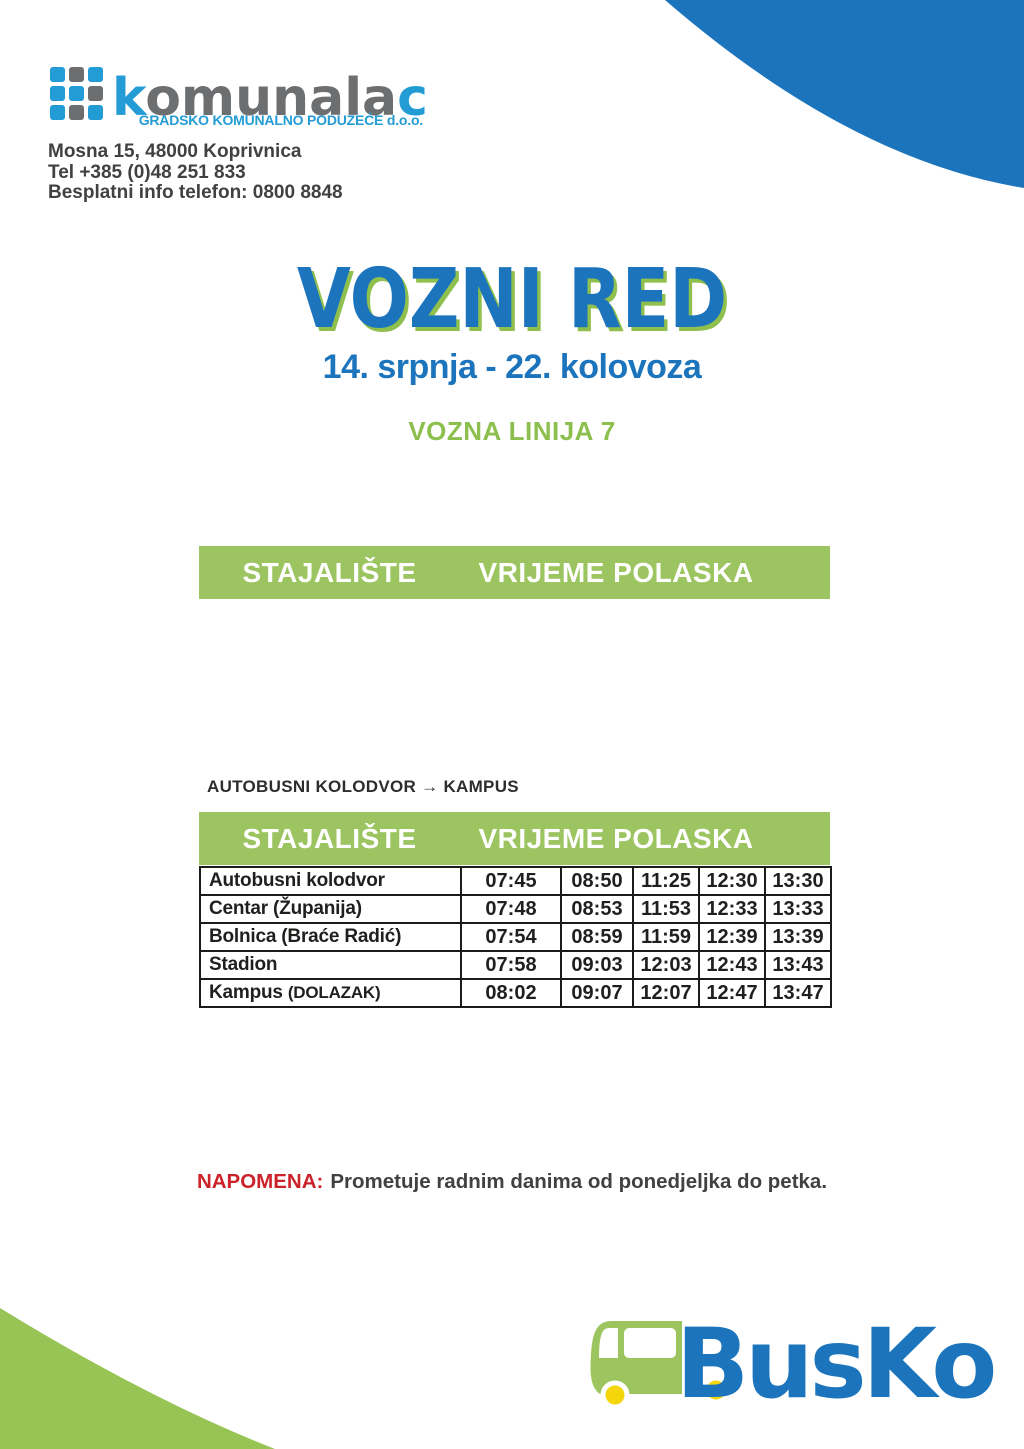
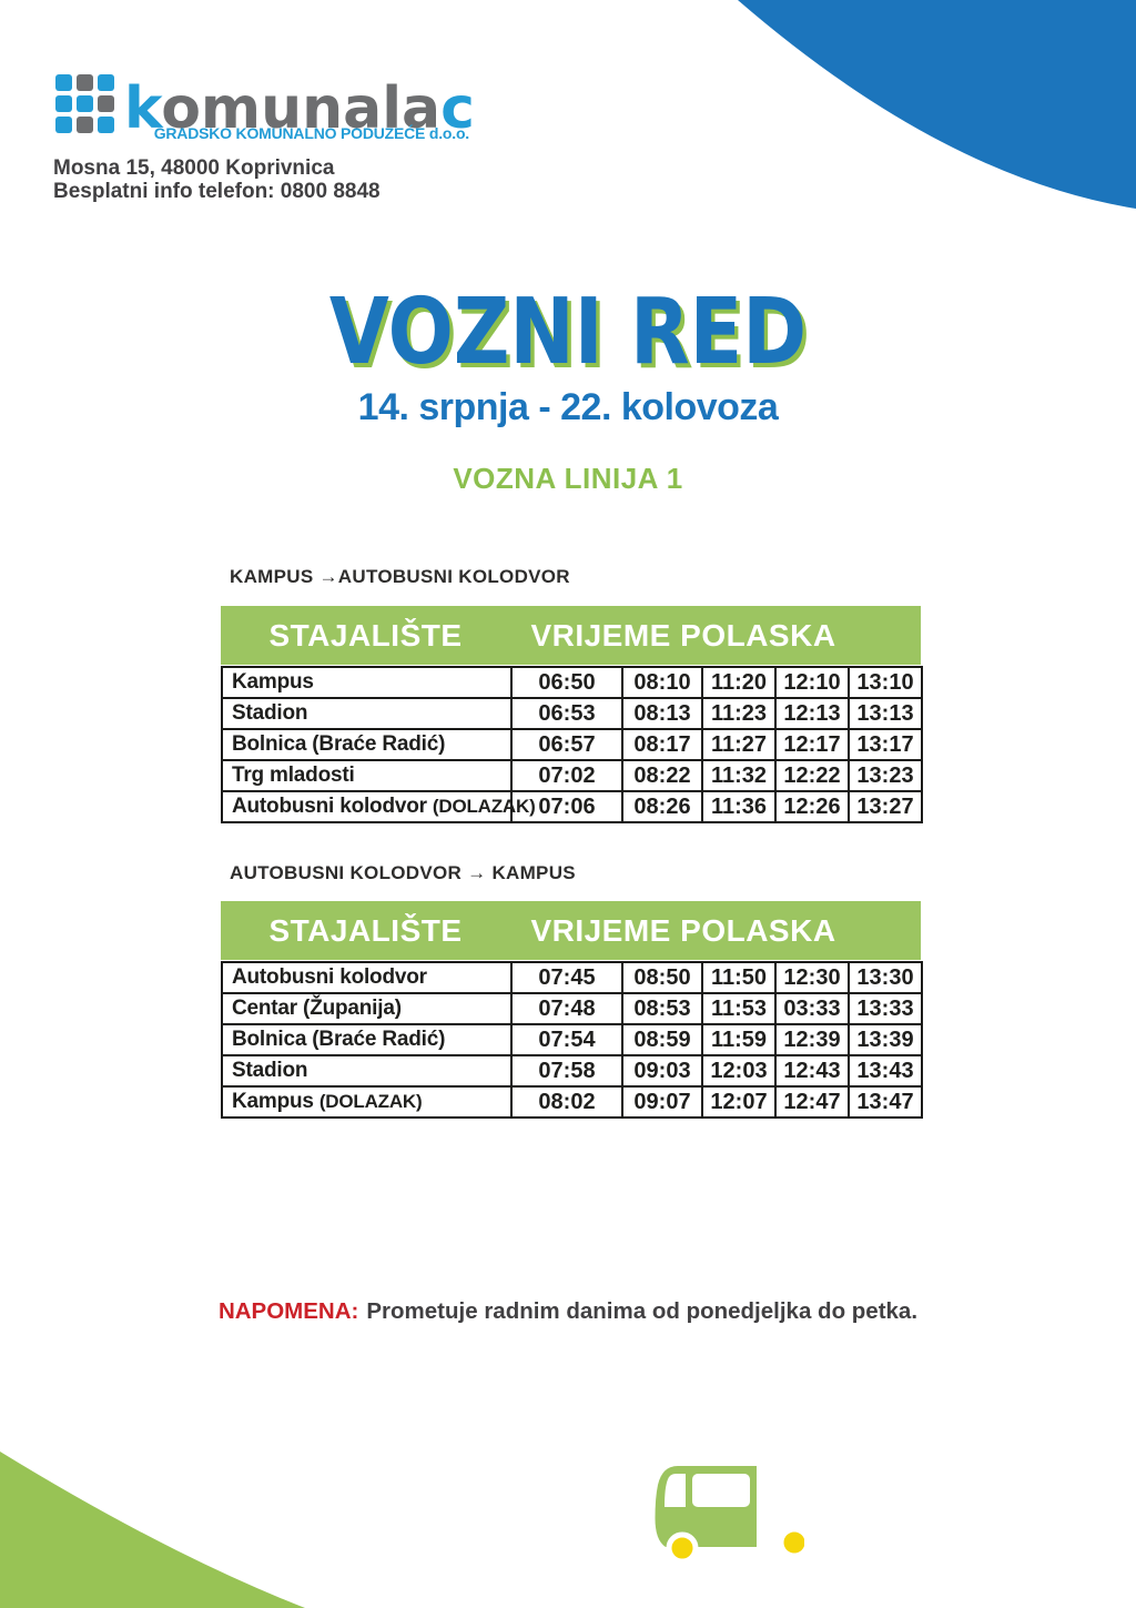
  komunalac
  GRADSKO KOMUNALNO PODUZEĆE d.o.o.
  Mosna 15, 48000 Koprivnica
- Tel +385 (0)48 251 833
  Besplatni info telefon: 0800 8848
  VOZNI RED
  14. srpnja - 22. kolovoza
- VOZNA LINIJA 7
+ VOZNA LINIJA 1
+ KAMPUS →AUTOBUSNI KOLODVOR
  STAJALIŠTE
  VRIJEME POLASKA
+ Kampus	06:50	08:10	11:20	12:10	13:10
+ Stadion	06:53	08:13	11:23	12:13	13:13
+ Bolnica (Braće Radić)	06:57	08:17	11:27	12:17	13:17
+ Trg mladosti	07:02	08:22	11:32	12:22	13:23
+ Autobusni kolodvor (DOLAZAK)	07:06	08:26	11:36	12:26	13:27
  AUTOBUSNI KOLODVOR → KAMPUS
  STAJALIŠTE
  VRIJEME POLASKA
- Autobusni kolodvor	07:45	08:50	11:25	12:30	13:30
+ Autobusni kolodvor	07:45	08:50	11:50	12:30	13:30
- Centar (Županija)	07:48	08:53	11:53	12:33	13:33
+ Centar (Županija)	07:48	08:53	11:53	03:33	13:33
  Bolnica (Braće Radić)	07:54	08:59	11:59	12:39	13:39
  Stadion	07:58	09:03	12:03	12:43	13:43
  Kampus (DOLAZAK)	08:02	09:07	12:07	12:47	13:47
  NAPOMENA: Prometuje radnim danima od ponedjeljka do petka.
- BusKo
